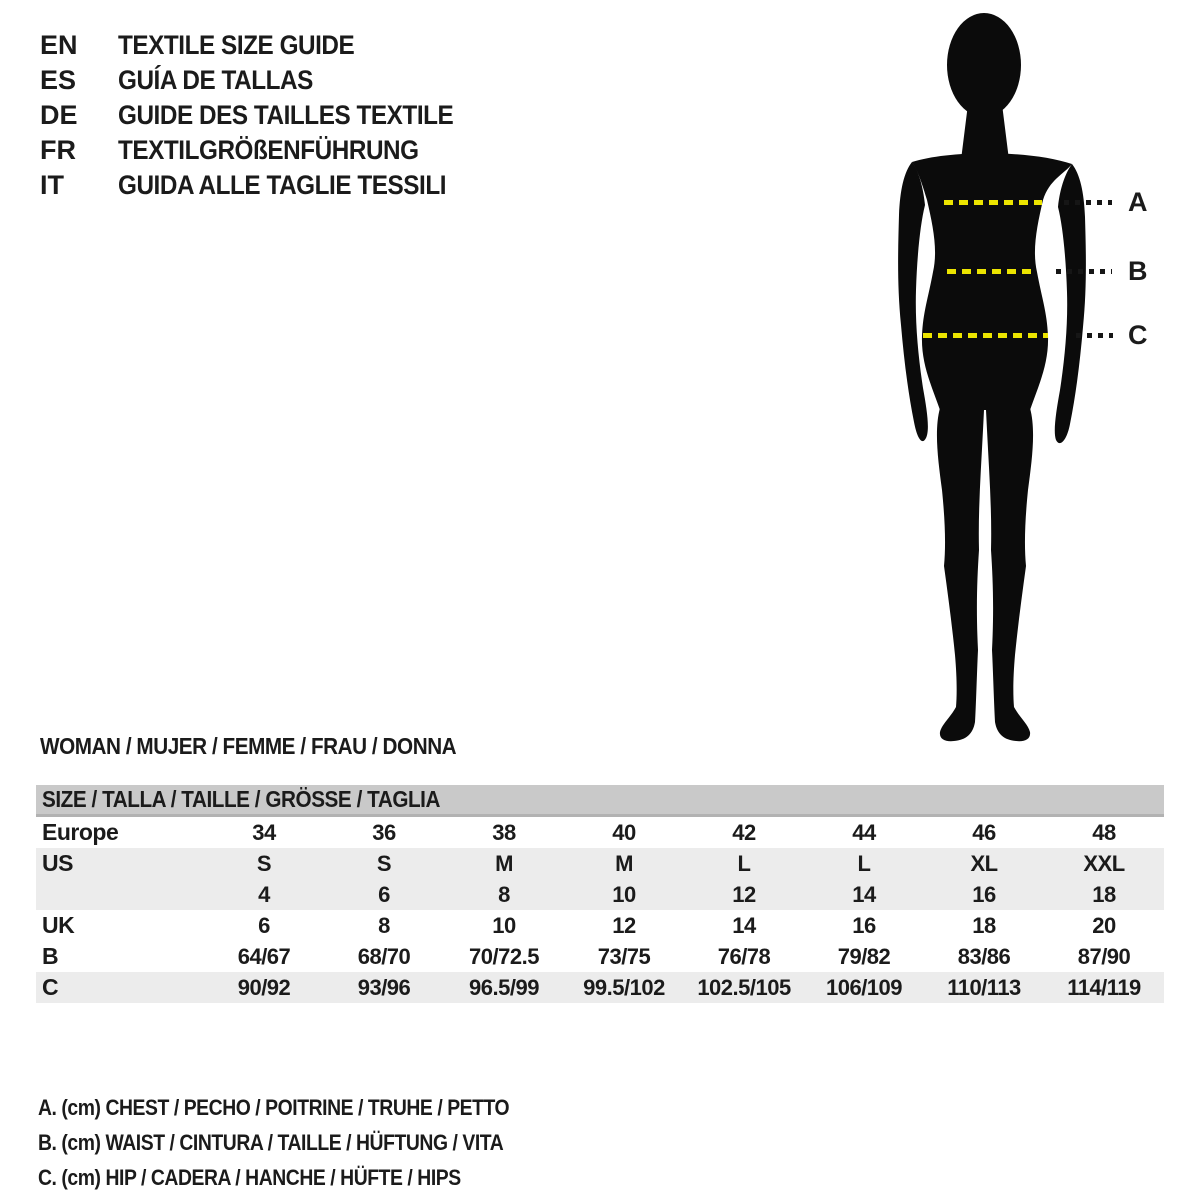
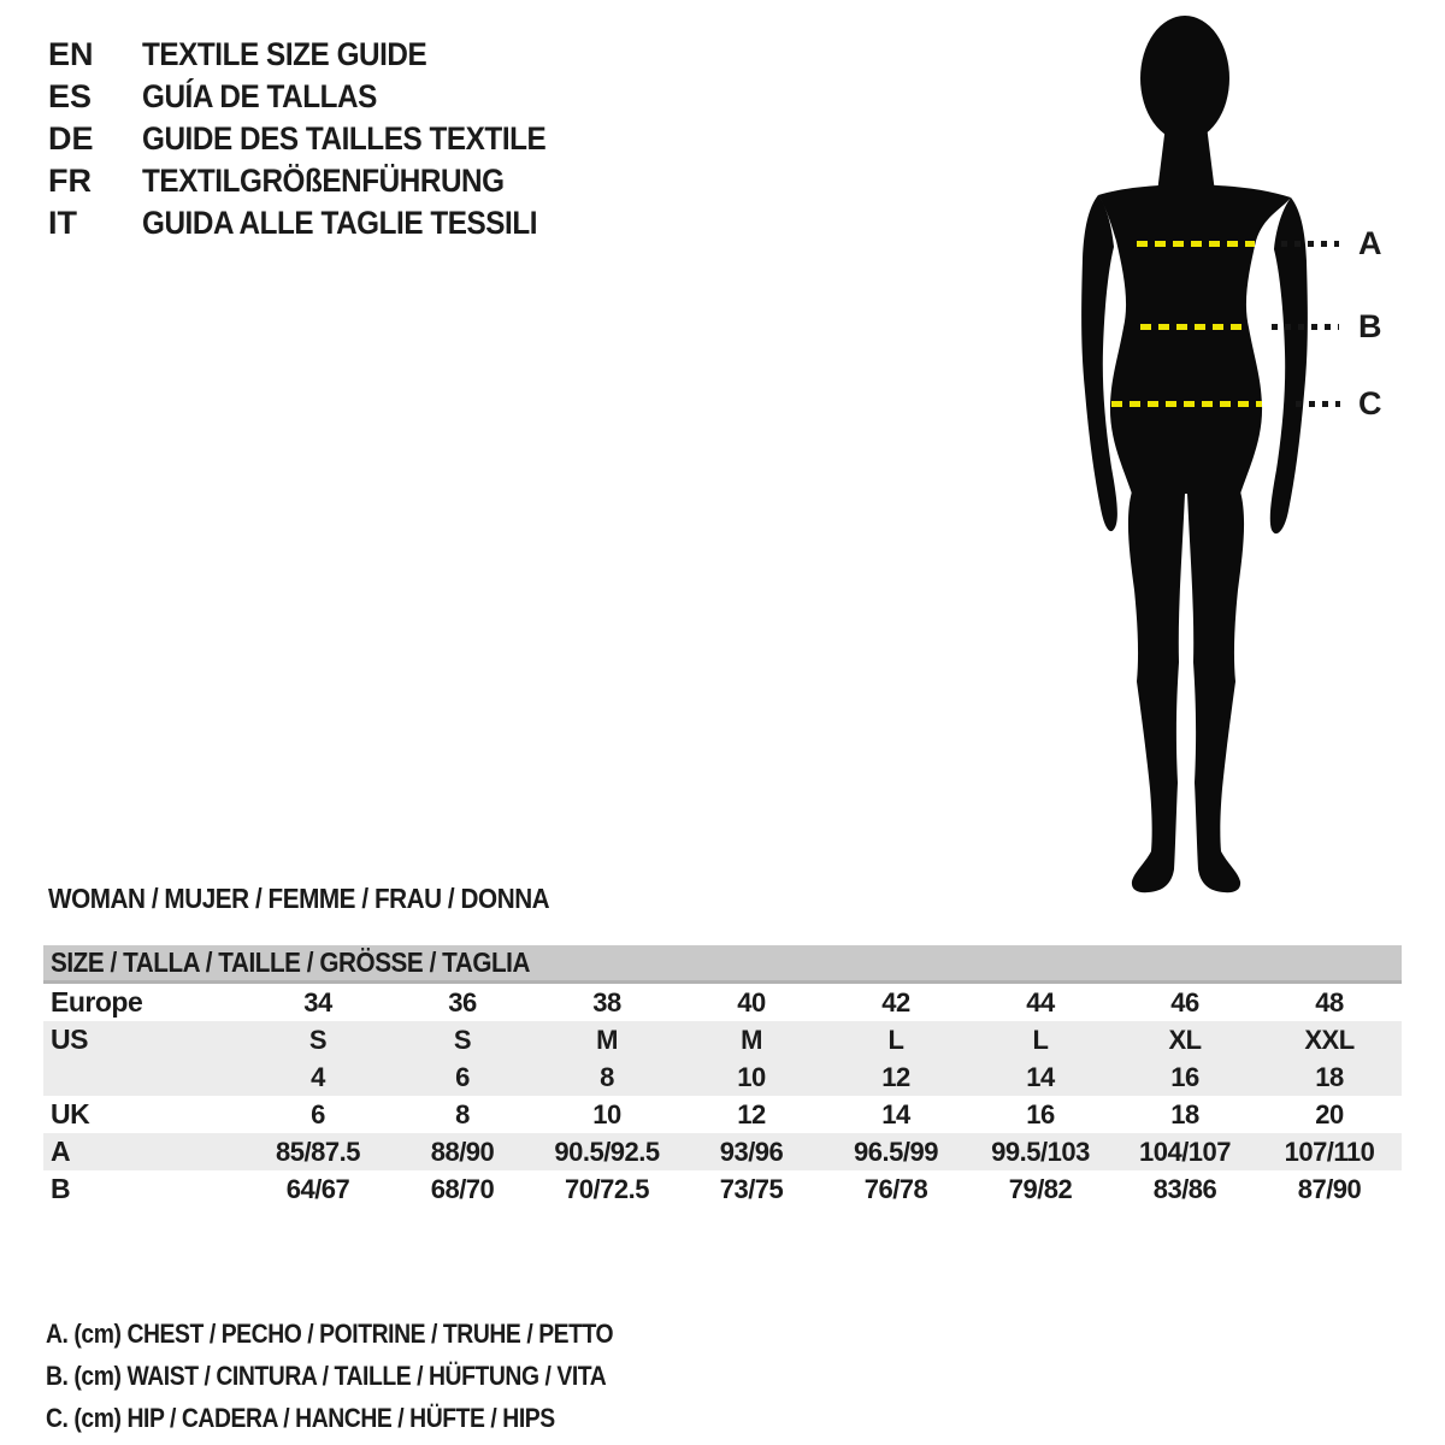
  EN
  TEXTILE SIZE GUIDE
  ES
  GUÍA DE TALLAS
  DE
  GUIDE DES TAILLES TEXTILE
  FR
  TEXTILGRÖßENFÜHRUNG
  IT
  GUIDA ALLE TAGLIE TESSILI
  A
  B
  C
  WOMAN / MUJER / FEMME / FRAU / DONNA
  SIZE / TALLA / TAILLE / GRÖSSE / TAGLIA
  Europe	34	36	38	40	42	44	46	48
  US	S	S	M	M	L	L	XL	XXL
  	4	6	8	10	12	14	16	18
  UK	6	8	10	12	14	16	18	20
+ A	85/87.5	88/90	90.5/92.5	93/96	96.5/99	99.5/103	104/107	107/110
  B	64/67	68/70	70/72.5	73/75	76/78	79/82	83/86	87/90
- C	90/92	93/96	96.5/99	99.5/102	102.5/105	106/109	110/113	114/119
  A. (cm) CHEST / PECHO / POITRINE / TRUHE / PETTO
  B. (cm) WAIST / CINTURA / TAILLE / HÜFTUNG / VITA
  C. (cm) HIP / CADERA / HANCHE / HÜFTE / HIPS
